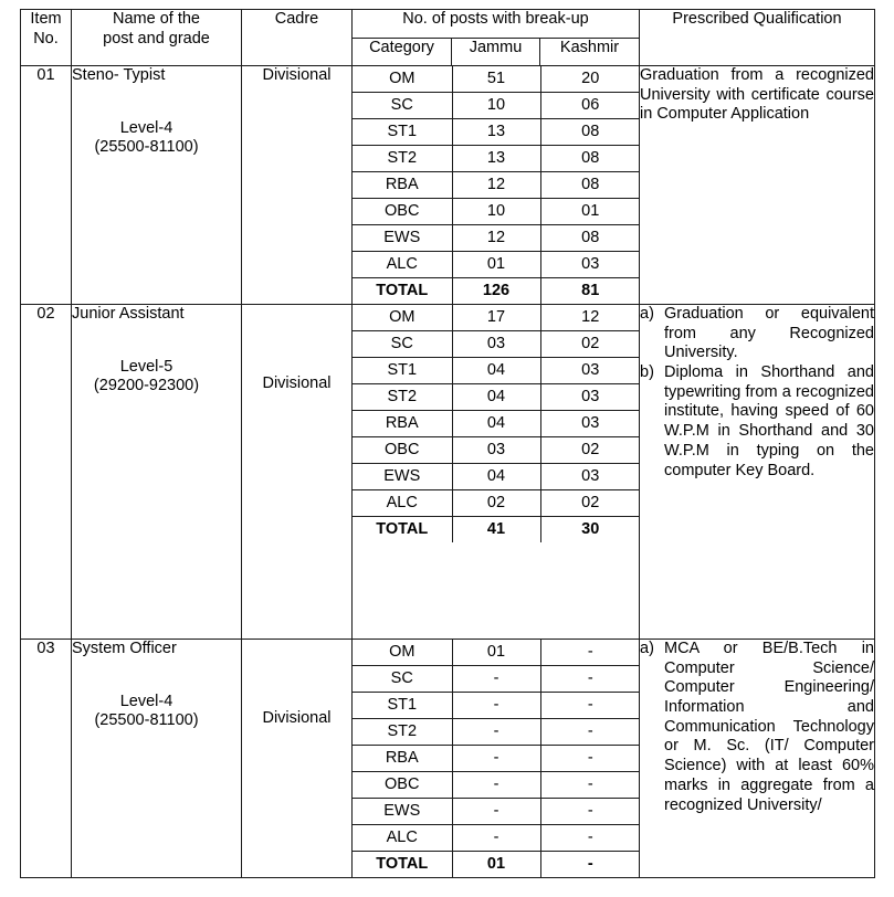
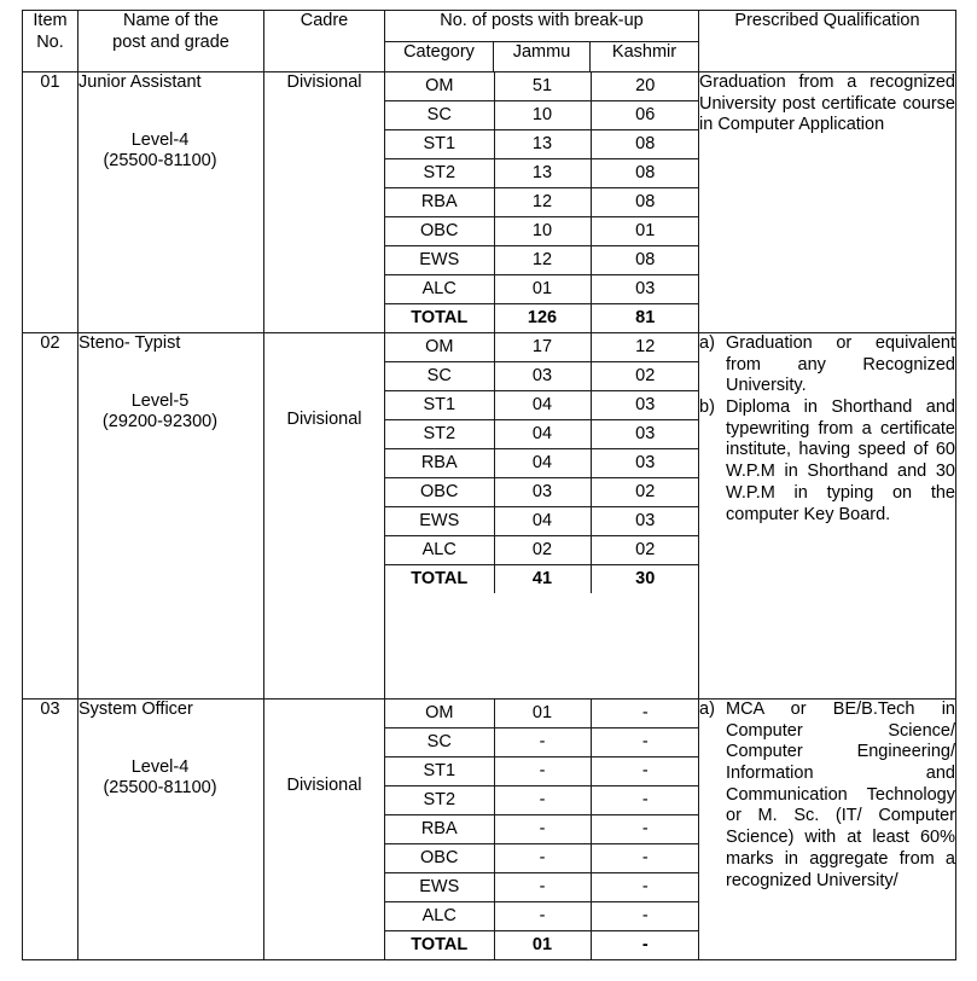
  Item No.	Name of the post and grade	Cadre	No. of posts with break-up	Prescribed Qualification
  Category	Jammu	Kashmir
- 01	Steno- TypistLevel-4(25500-81100)	Divisional
+ 01	Junior AssistantLevel-4(25500-81100)	Divisional
  OM	51	20
  SC	10	06
  ST1	13	08
  ST2	13	08
  RBA	12	08
  OBC	10	01
  EWS	12	08
  ALC	01	03
  TOTAL	126	81
- 				Graduation from a recognized University with certificate course in Computer Application
+ 				Graduation from a recognized University post certificate course in Computer Application
- 02	Junior AssistantLevel-5(29200-92300)	Divisional
+ 02	Steno- TypistLevel-5(29200-92300)	Divisional
  OM	17	12
  SC	03	02
  ST1	04	03
  ST2	04	03
  RBA	04	03
  OBC	03	02
  EWS	04	03
  ALC	02	02
  TOTAL	41	30
- 				a) Graduation or equivalent from any Recognized University.b) Diploma in Shorthand and typewriting from a recognized institute, having speed of 60 W.P.M in Shorthand and 30 W.P.M in typing on the computer Key Board.
+ 				a) Graduation or equivalent from any Recognized University.b) Diploma in Shorthand and typewriting from a certificate institute, having speed of 60 W.P.M in Shorthand and 30 W.P.M in typing on the computer Key Board.
  03	System OfficerLevel-4(25500-81100)	Divisional
  OM	01	-
  SC	-	-
  ST1	-	-
  ST2	-	-
  RBA	-	-
  OBC	-	-
  EWS	-	-
  ALC	-	-
  TOTAL	01	-
  				a) MCA or BE/B.Tech in Computer Science/ Computer Engineering/ Information and Communication Technology or M. Sc. (IT/ Computer Science) with at least 60% marks in aggregate from a recognized University/
